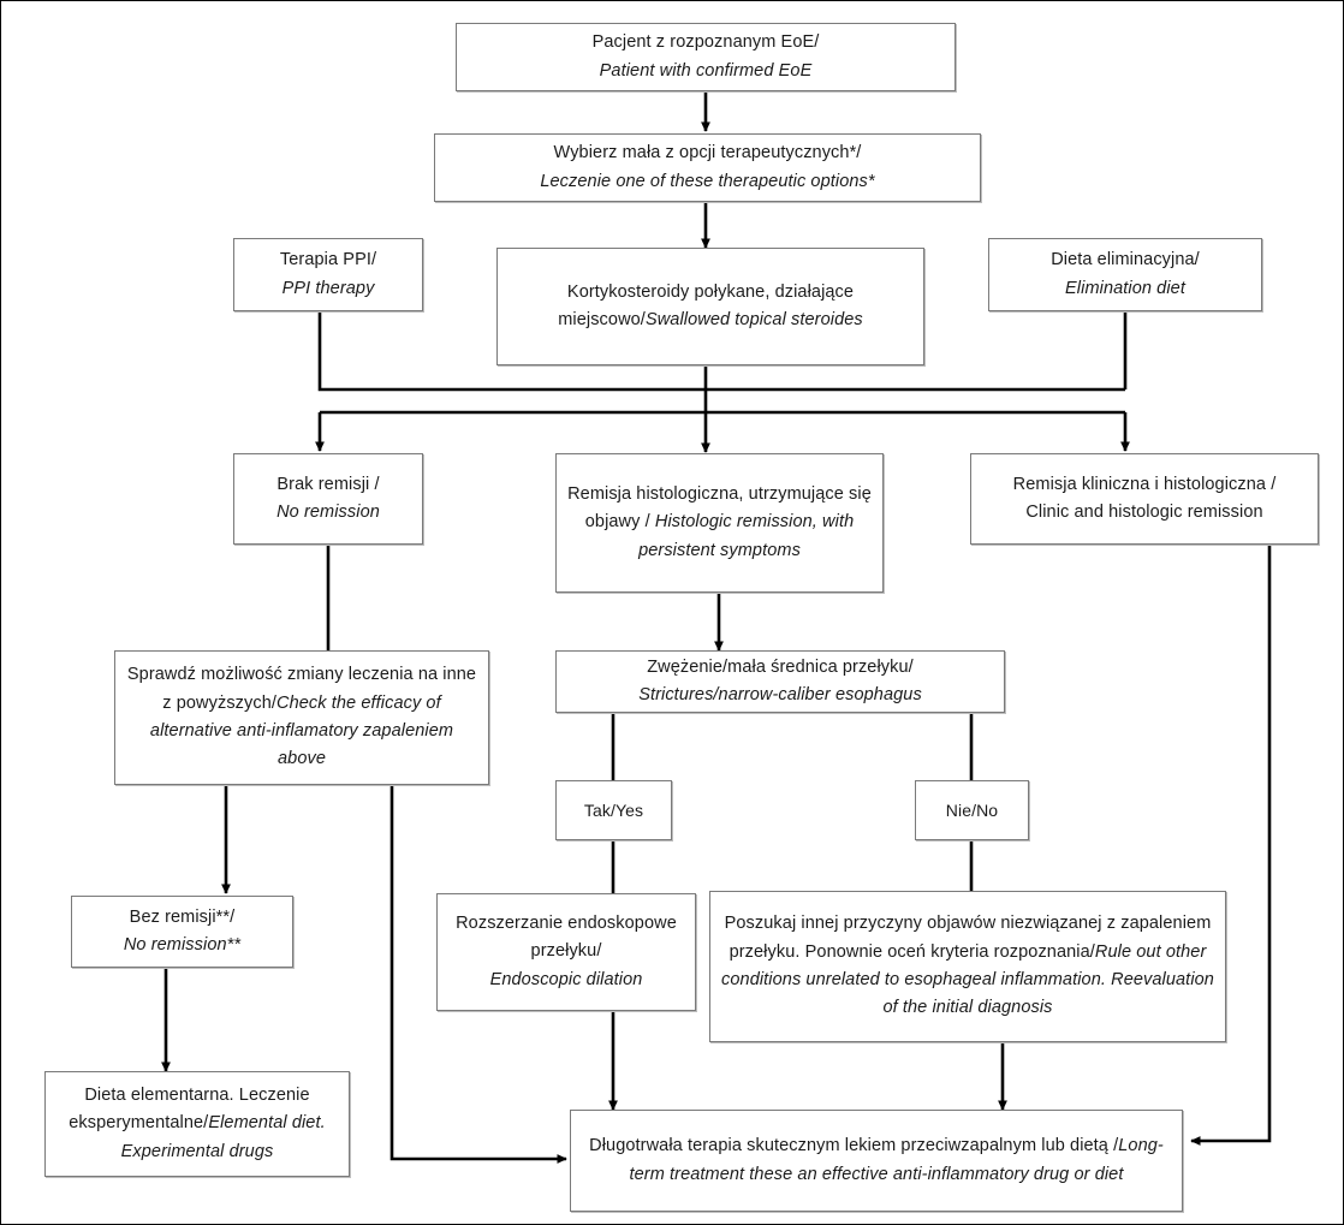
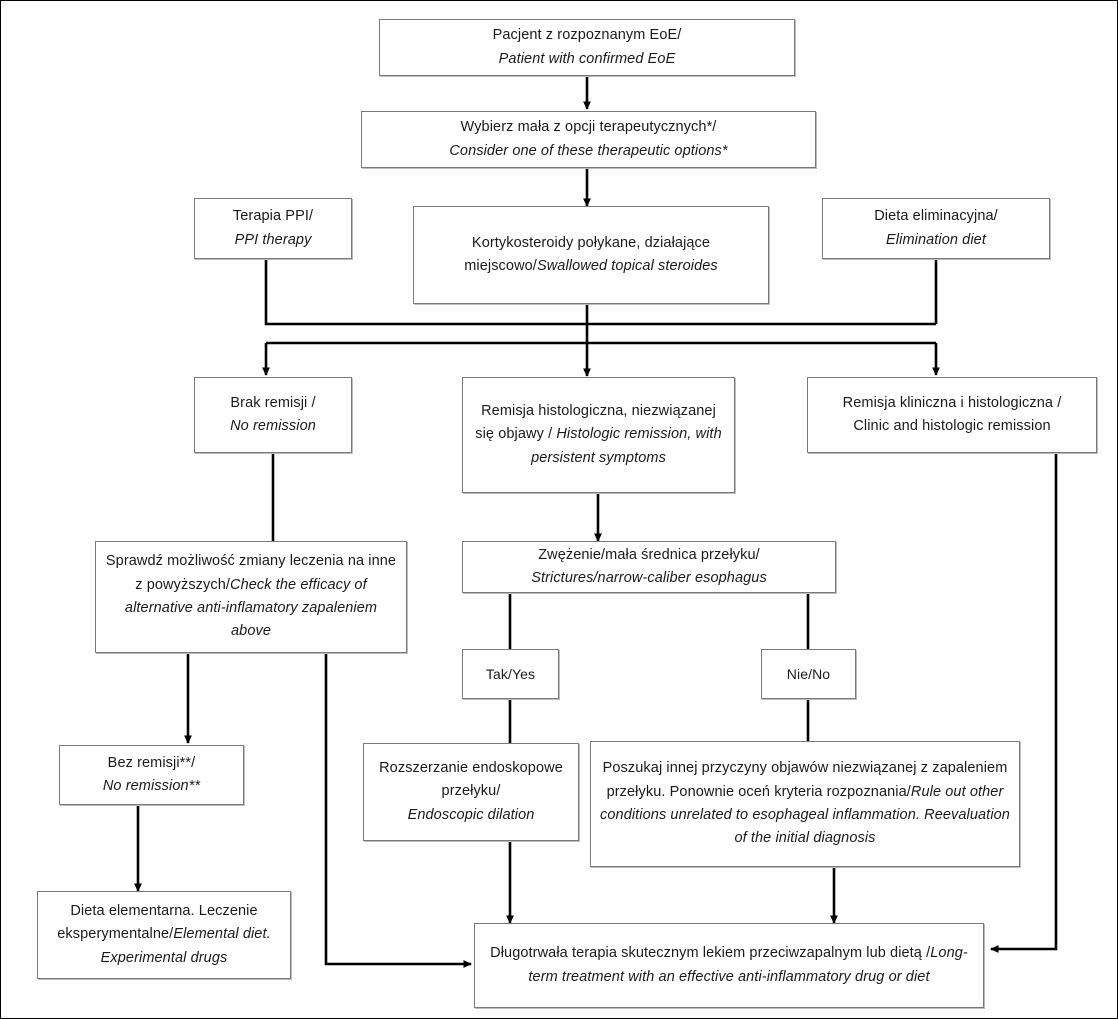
  Pacjent z rozpoznanym EoE/
  Patient with confirmed EoE
  Wybierz mała z opcji terapeutycznych*/
- Leczenie one of these therapeutic options*
+ Consider one of these therapeutic options*
  Terapia PPI/
  PPI therapy
  Kortykosteroidy połykane, działające miejscowo/Swallowed topical steroides
  Dieta eliminacyjna/
  Elimination diet
  Brak remisji /
  No remission
- Remisja histologiczna, utrzymujące się objawy / Histologic remission, with persistent symptoms
+ Remisja histologiczna, niezwiązanej się objawy / Histologic remission, with persistent symptoms
  Remisja kliniczna i histologiczna /
  Clinic and histologic remission
  Sprawdź możliwość zmiany leczenia na inne z powyższych/Check the efficacy of alternative anti-inflamatory zapaleniem above
  Zwężenie/mała średnica przełyku/
  Strictures/narrow-caliber esophagus
  Tak/Yes
  Nie/No
  Bez remisji**/
  No remission**
  Rozszerzanie endoskopowe przełyku/
  Endoscopic dilation
  Poszukaj innej przyczyny objawów niezwiązanej z zapaleniem przełyku. Ponownie oceń kryteria rozpoznania/Rule out other conditions unrelated to esophageal inflammation. Reevaluation of the initial diagnosis
  Dieta elementarna. Leczenie eksperymentalne/Elemental diet. Experimental drugs
- Długotrwała terapia skutecznym lekiem przeciwzapalnym lub dietą /Long-term treatment these an effective anti-inflammatory drug or diet
+ Długotrwała terapia skutecznym lekiem przeciwzapalnym lub dietą /Long-term treatment with an effective anti-inflammatory drug or diet
